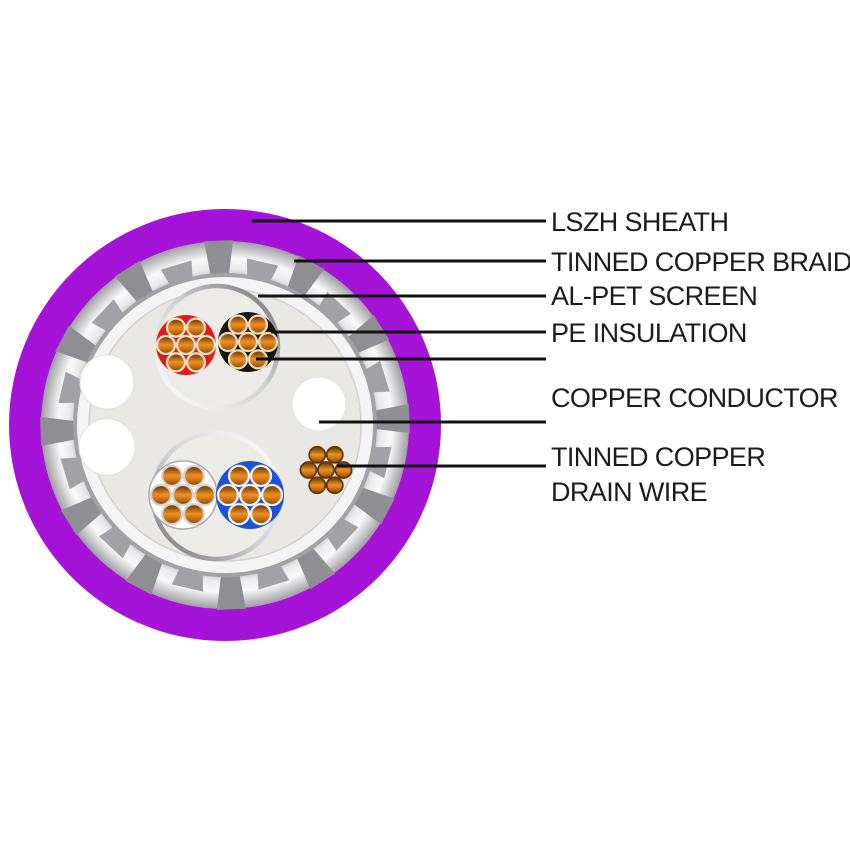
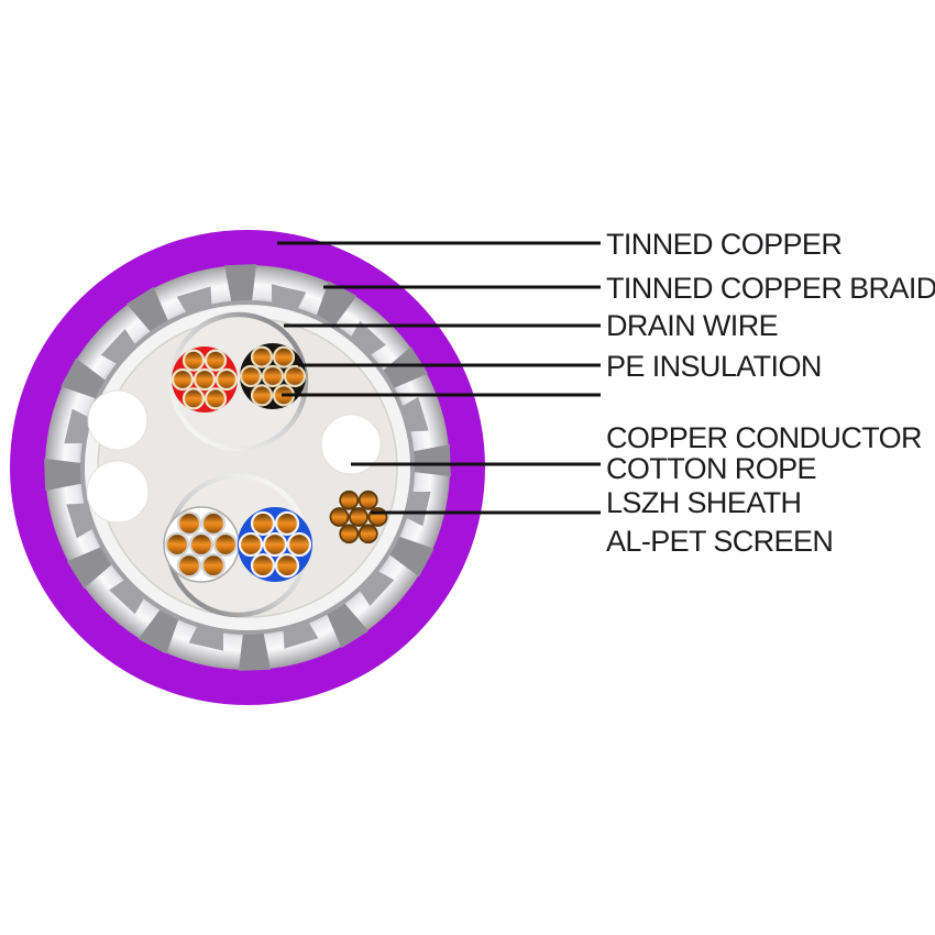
- LSZH SHEATH
+ TINNED COPPER
  TINNED COPPER BRAID
- AL-PET SCREEN
+ DRAIN WIRE
  PE INSULATION
  COPPER CONDUCTOR
+ COTTON ROPE
- TINNED COPPER
+ LSZH SHEATH
- DRAIN WIRE
+ AL-PET SCREEN
